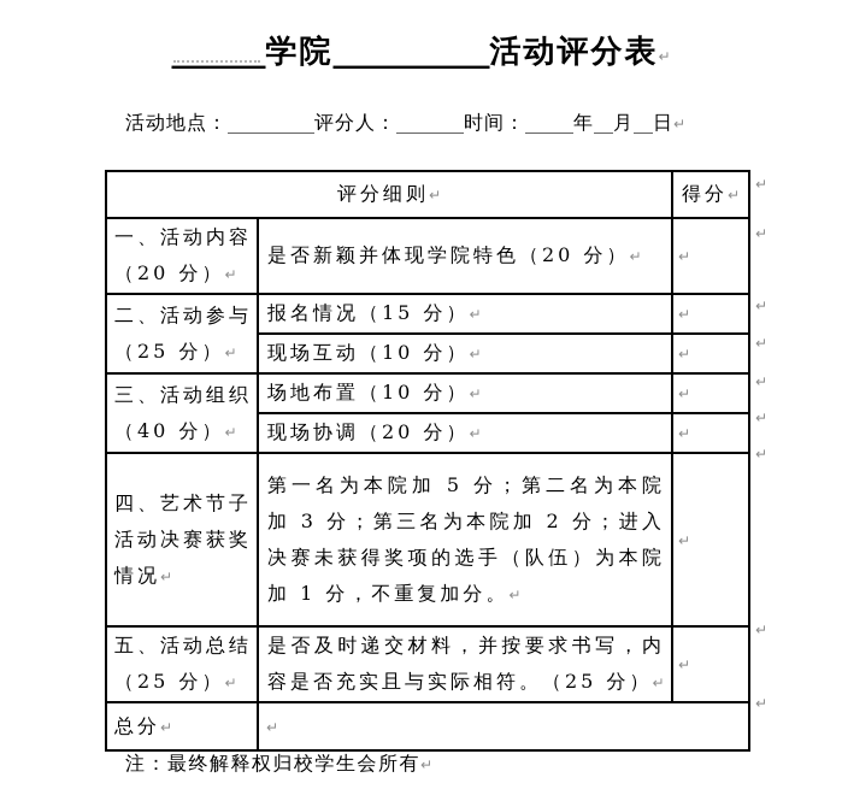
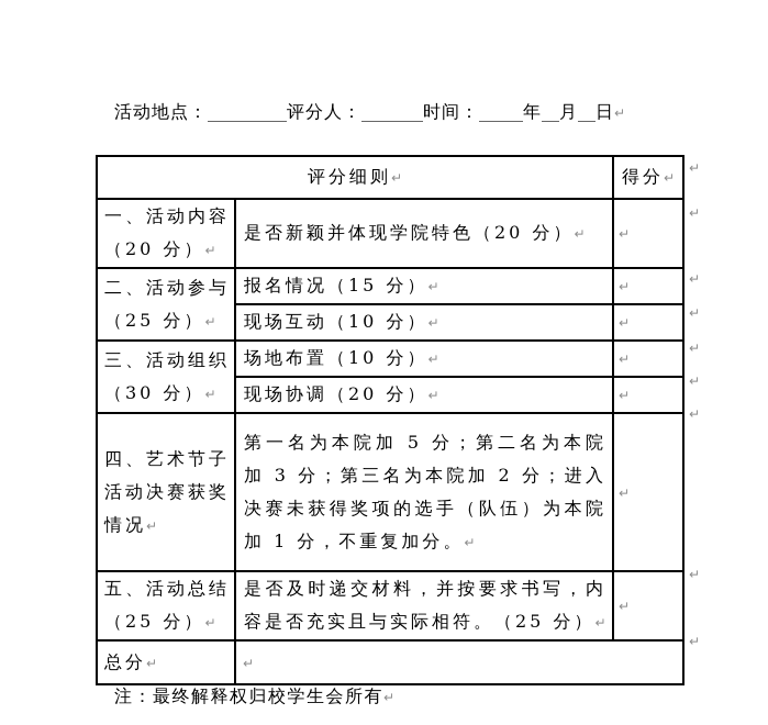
- ______学院__________活动评分表↵
  活动地点：_________评分人：_______时间：_____年__月__日↵
  评分细则↵	得分↵
  一、活动内容 （20 分）↵	是否新颖并体现学院特色（20 分）↵	↵
  二、活动参与 （25 分）↵	报名情况（15 分）↵	↵
  现场互动（10 分）↵	↵
- 三、活动组织 （40 分）↵	场地布置（10 分）↵	↵
+ 三、活动组织 （30 分）↵	场地布置（10 分）↵	↵
  现场协调（20 分）↵	↵
  四、艺术节子 活动决赛获奖 情况↵	第一名为本院加 5 分；第二名为本院加 3 分；第三名为本院加 2 分；进入决赛未获得奖项的选手（队伍）为本院加 1 分，不重复加分。↵	↵
  五、活动总结 （25 分）↵	是否及时递交材料，并按要求书写，内容是否充实且与实际相符。（25 分）↵	↵
  总分↵	↵
  ↵
  ↵
  ↵
  ↵
  ↵
  ↵
  ↵
  ↵
  ↵
  注：最终解释权归校学生会所有↵
